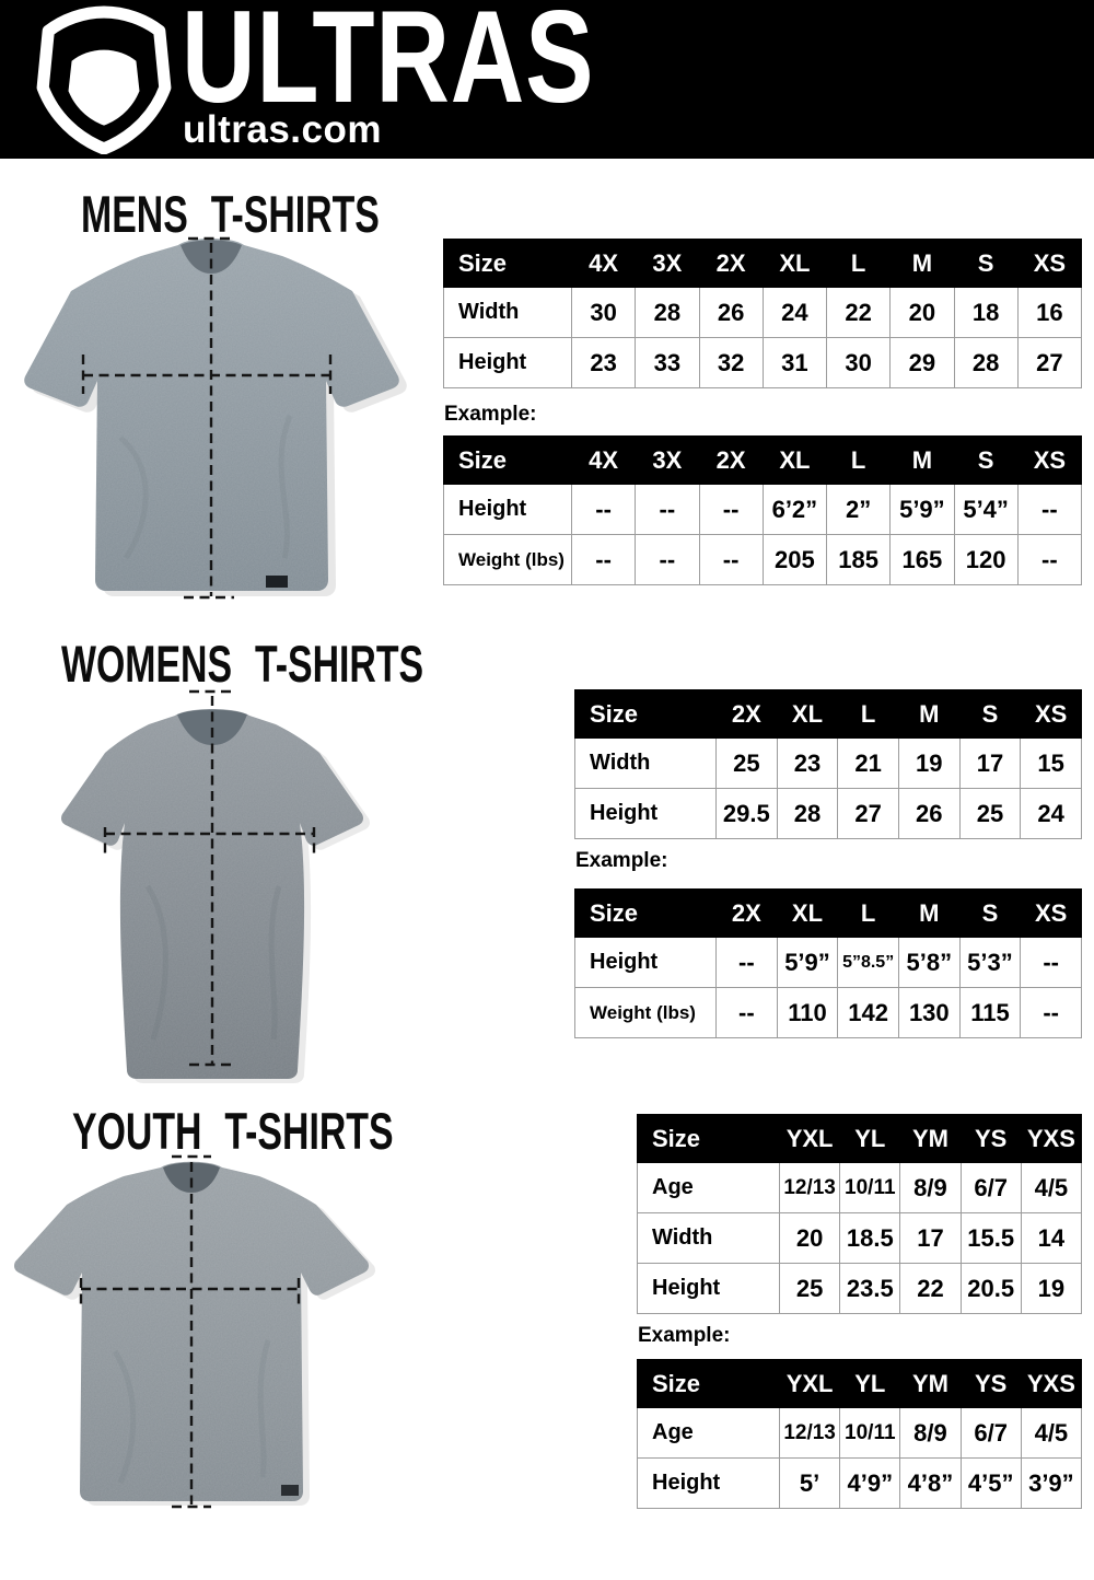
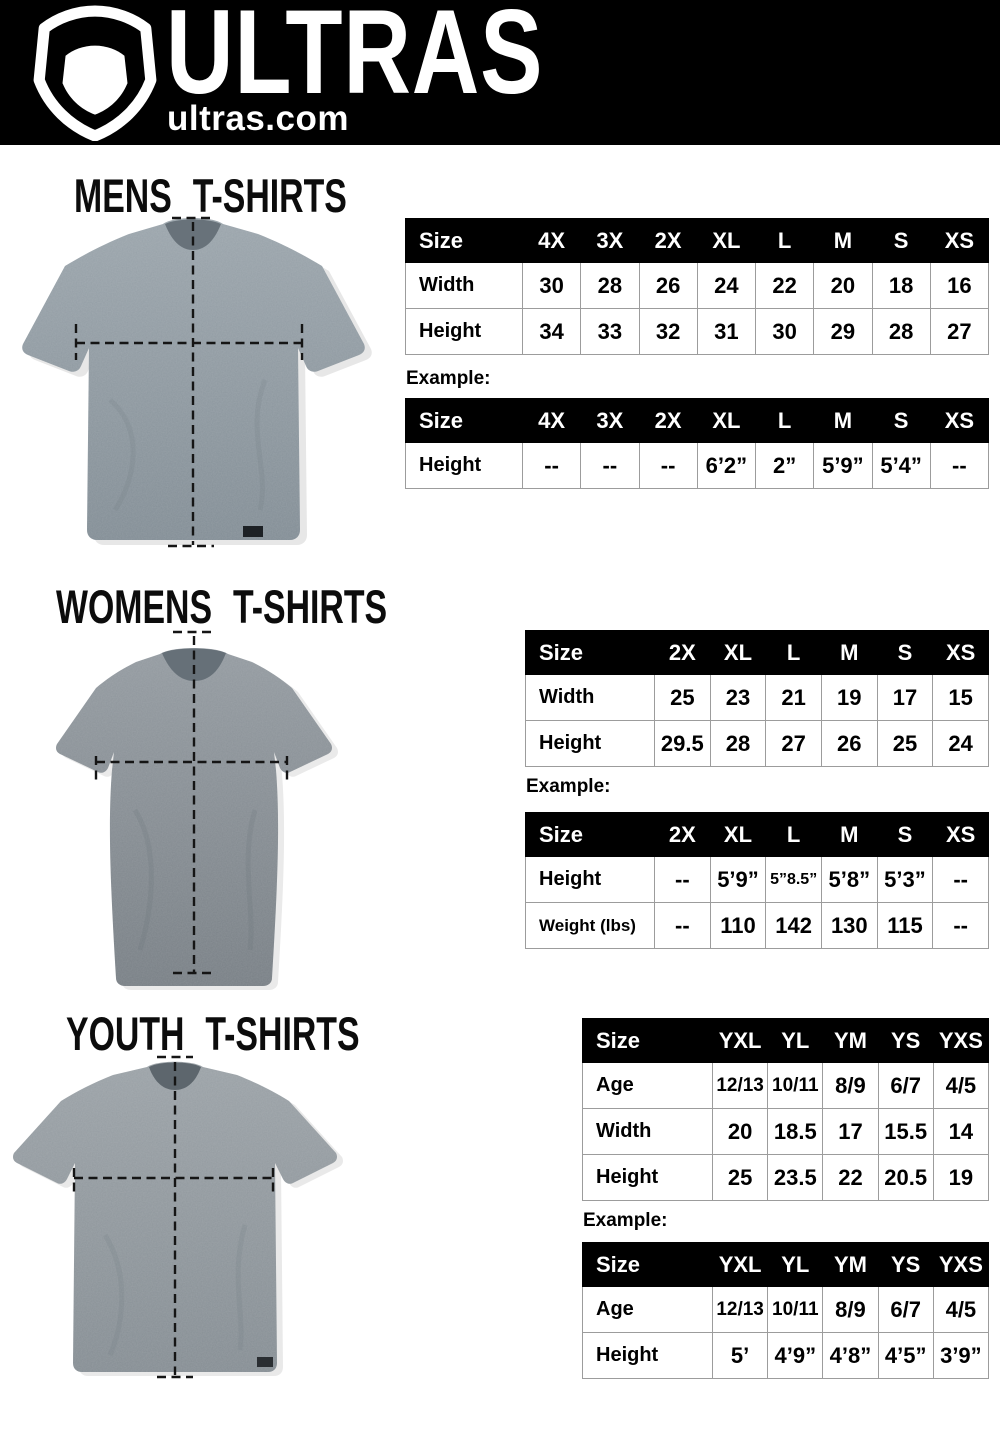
  ULTRAS
  ultras.com
  MENS T-SHIRTS
  WOMENS T-SHIRTS
  YOUTH T-SHIRTS
  Size	4X	3X	2X	XL	L	M	S	XS
  Width	30	28	26	24	22	20	18	16
- Height	23	33	32	31	30	29	28	27
+ Height	34	33	32	31	30	29	28	27
  Example:
  Size	4X	3X	2X	XL	L	M	S	XS
  Height	--	--	--	6’2”	2”	5’9”	5’4”	--
- Weight (lbs)	--	--	--	205	185	165	120	--
  Size	2X	XL	L	M	S	XS
  Width	25	23	21	19	17	15
  Height	29.5	28	27	26	25	24
  Example:
  Size	2X	XL	L	M	S	XS
  Height	--	5’9”	5”8.5”	5’8”	5’3”	--
  Weight (lbs)	--	110	142	130	115	--
  Size	YXL	YL	YM	YS	YXS
  Age	12/13	10/11	8/9	6/7	4/5
  Width	20	18.5	17	15.5	14
  Height	25	23.5	22	20.5	19
  Example:
  Size	YXL	YL	YM	YS	YXS
  Age	12/13	10/11	8/9	6/7	4/5
  Height	5’	4’9”	4’8”	4’5”	3’9”
